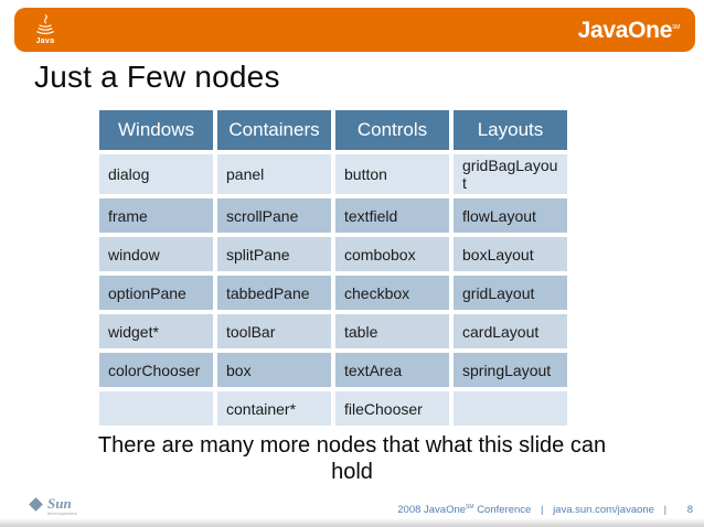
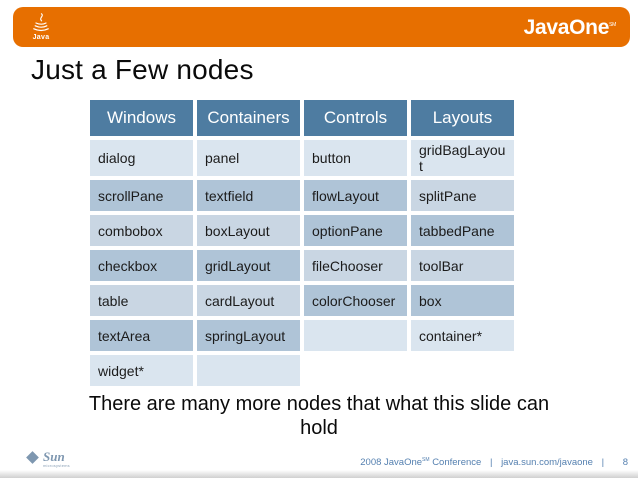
  JavaOne
  Just a Few nodes
  Windows
  Containers
  Controls
  Layouts
  dialog
  panel
  button
  gridBagLayout
- frame
  scrollPane
  textfield
  flowLayout
- window
  splitPane
  combobox
  boxLayout
  optionPane
  tabbedPane
  checkbox
  gridLayout
- widget*
+ fileChooser
  toolBar
  table
  cardLayout
  colorChooser
  box
  textArea
  springLayout
  container*
- fileChooser
+ widget*
  There are many more nodes that what this slide can
  hold
  Sun
  2008 JavaOne Conference | java.sun.com/javaone | 8
